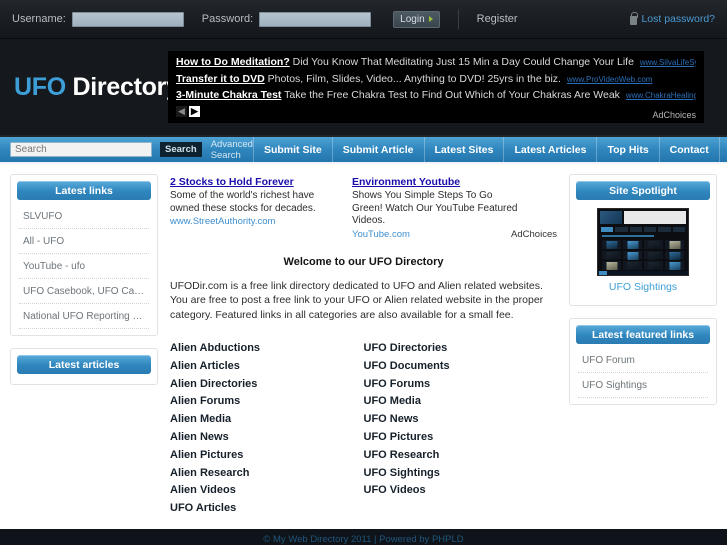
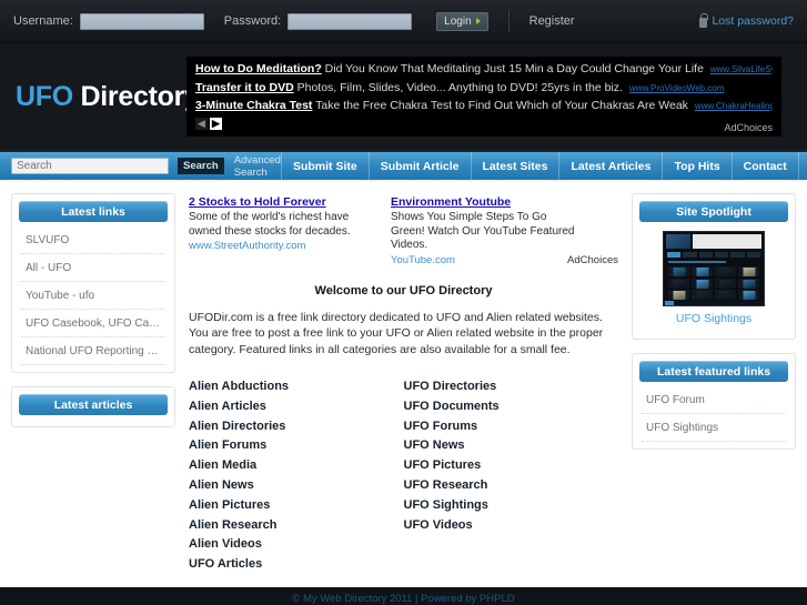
  Username:
  Password:
  Login
  Register
  Lost password?
  UFO Director
  How to Do Meditation? Did You Know That Meditating Just 15 Min a Day Could Change Your Life www.SilvaLifeS
  Transfer it to DVD Photos, Film, Slides, Video... Anything to DVD! 25yrs in the biz. www.ProVideoWeb.com
  3-Minute Chakra Test Take the Free Chakra Test to Find Out Which of Your Chakras Are Weak www.ChakraHealing
  ◀
  ▶
  AdChoices
  Search
  Search
  Advanced Search
  Submit Site
  Submit Article
  Latest Sites
  Latest Articles
  Top Hits
  Contact
  Latest links
  SLVUFO
  All - UFO
  YouTube - ufo
  UFO Casebook, UFO Case f
  National UFO Reporting Cen
  Latest articles
  2 Stocks to Hold Forever
  Some of the world's richest have owned these stocks for decades.
  www.StreetAuthority.com
  Environment Youtube
  Shows You Simple Steps To Go Green! Watch Our YouTube Featured Videos.
  YouTube.com
  AdChoices
  Welcome to our UFO Directory
  UFODir.com is a free link directory dedicated to UFO and Alien related websites. You are free to post a free link to your UFO or Alien related website in the proper category. Featured links in all categories are also available for a small fee.
  Alien Abductions
  Alien Articles
  Alien Directories
  Alien Forums
  Alien Media
  Alien News
  Alien Pictures
  Alien Research
  Alien Videos
  UFO Articles
  UFO Directories
  UFO Documents
  UFO Forums
- UFO Media
  UFO News
  UFO Pictures
  UFO Research
  UFO Sightings
  UFO Videos
  Site Spotlight
  UFO Sightings
  Latest featured links
  UFO Forum
  UFO Sightings
  © My Web Directory 2011 | Powered by PHPLD
